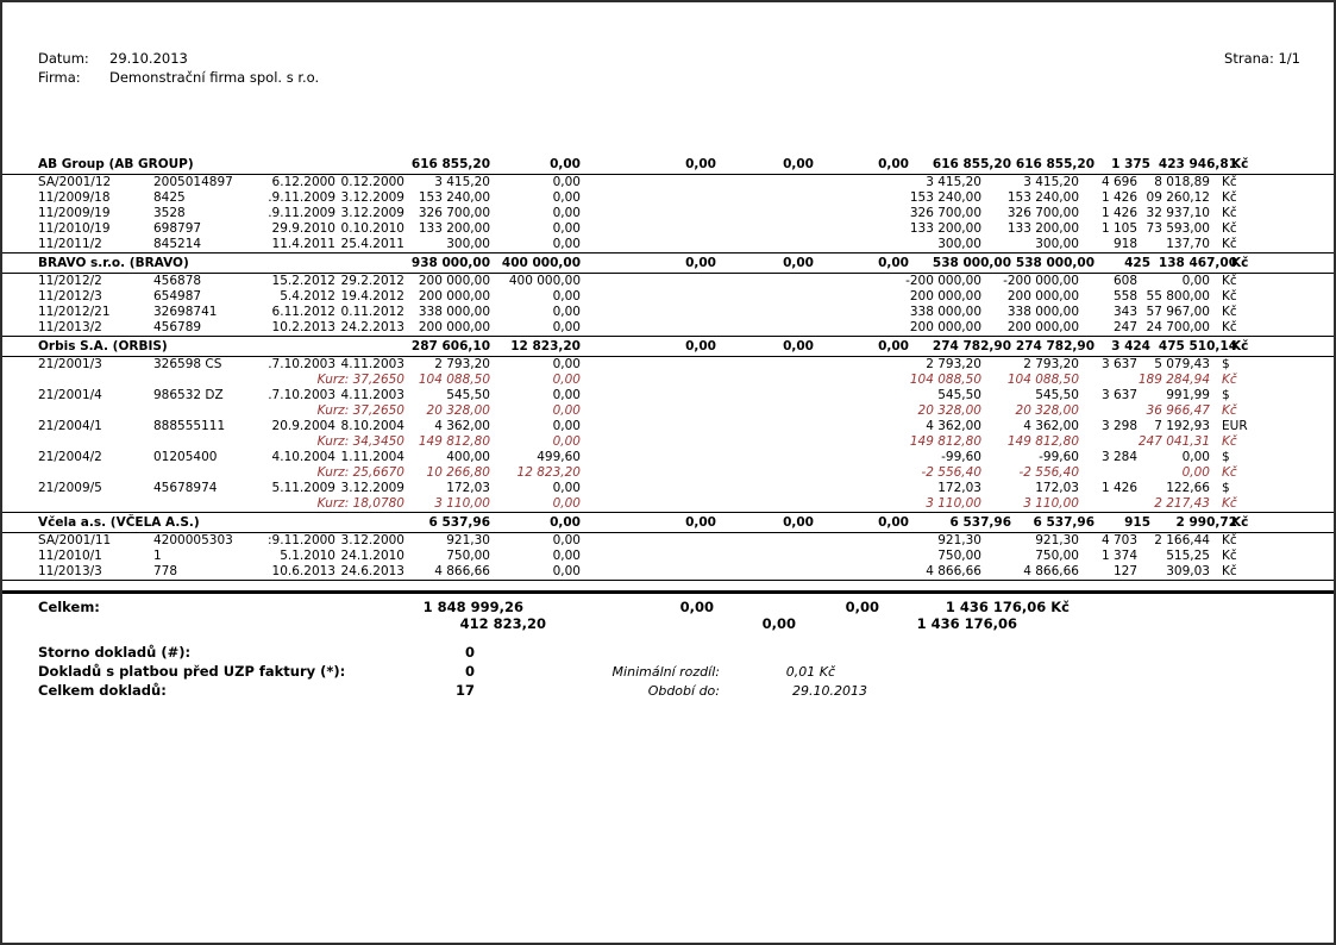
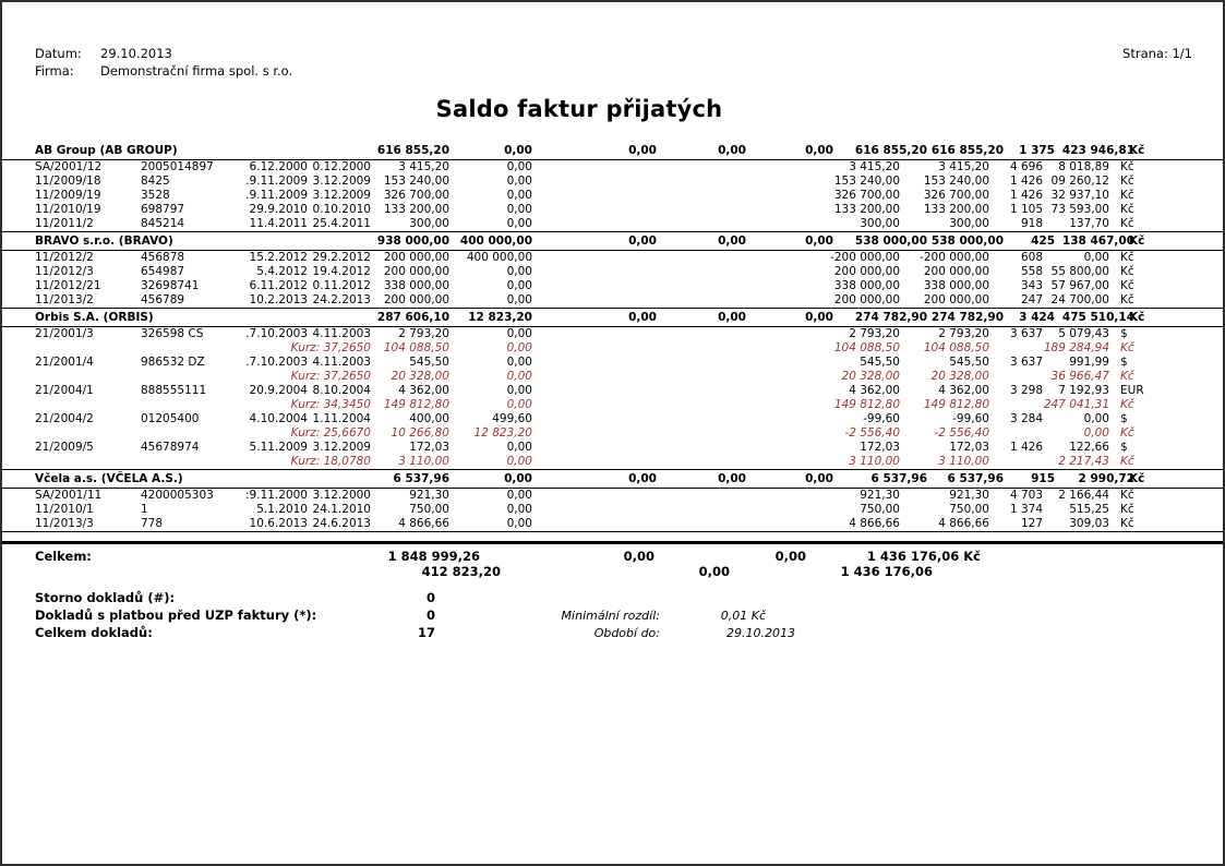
  Datum:
  29.10.2013
  Firma:
  Demonstrační firma spol. s r.o.
  Strana: 1/1
+ Saldo faktur přijatých
  AB Group (AB GROUP)
  616 855,20
  0,00
  0,00
  0,00
  0,00
  616 855,20
  616 855,20
  1 375
  423 946,81
  Kč
  SA/2001/12
  2005014897
  6.12.2000
  0.12.2000
  3 415,20
  0,00
  3 415,20
  3 415,20
  4 696
  8 018,89
  Kč
  11/2009/18
  8425
  .9.11.2009
  3.12.2009
  153 240,00
  0,00
  153 240,00
  153 240,00
  1 426
  09 260,12
  Kč
  11/2009/19
  3528
  .9.11.2009
  3.12.2009
  326 700,00
  0,00
  326 700,00
  326 700,00
  1 426
  32 937,10
  Kč
  11/2010/19
  698797
  29.9.2010
  0.10.2010
  133 200,00
  0,00
  133 200,00
  133 200,00
  1 105
  73 593,00
  Kč
  11/2011/2
  845214
  11.4.2011
  25.4.2011
  300,00
  0,00
  300,00
  300,00
  918
  137,70
  Kč
  BRAVO s.r.o. (BRAVO)
  938 000,00
  400 000,00
  0,00
  0,00
  0,00
  538 000,00
  538 000,00
  425
  138 467,00
  Kč
  11/2012/2
  456878
  15.2.2012
  29.2.2012
  200 000,00
  400 000,00
  -200 000,00
  -200 000,00
  608
  0,00
  Kč
  11/2012/3
  654987
  5.4.2012
  19.4.2012
  200 000,00
  0,00
  200 000,00
  200 000,00
  558
  55 800,00
  Kč
  11/2012/21
  32698741
  6.11.2012
  0.11.2012
  338 000,00
  0,00
  338 000,00
  338 000,00
  343
  57 967,00
  Kč
  11/2013/2
  456789
  10.2.2013
  24.2.2013
  200 000,00
  0,00
  200 000,00
  200 000,00
  247
  24 700,00
  Kč
  Orbis S.A. (ORBIS)
  287 606,10
  12 823,20
  0,00
  0,00
  0,00
  274 782,90
  274 782,90
  3 424
  475 510,14
  Kč
  21/2001/3
  326598 CS
  .7.10.2003
  4.11.2003
  2 793,20
  0,00
  2 793,20
  2 793,20
  3 637
  5 079,43
  $
  Kurz: 37,2650
  104 088,50
  0,00
  104 088,50
  104 088,50
  189 284,94
  Kč
  21/2001/4
  986532 DZ
  .7.10.2003
  4.11.2003
  545,50
  0,00
  545,50
  545,50
  3 637
  991,99
  $
  Kurz: 37,2650
  20 328,00
  0,00
  20 328,00
  20 328,00
  36 966,47
  Kč
  21/2004/1
  888555111
  20.9.2004
  8.10.2004
  4 362,00
  0,00
  4 362,00
  4 362,00
  3 298
  7 192,93
  EUR
  Kurz: 34,3450
  149 812,80
  0,00
  149 812,80
  149 812,80
  247 041,31
  Kč
  21/2004/2
  01205400
  4.10.2004
  1.11.2004
  400,00
  499,60
  -99,60
  -99,60
  3 284
  0,00
  $
  Kurz: 25,6670
  10 266,80
  12 823,20
  -2 556,40
  -2 556,40
  0,00
  Kč
  21/2009/5
  45678974
  5.11.2009
  3.12.2009
  172,03
  0,00
  172,03
  172,03
  1 426
  122,66
  $
  Kurz: 18,0780
  3 110,00
  0,00
  3 110,00
  3 110,00
  2 217,43
  Kč
  Včela a.s. (VČELA A.S.)
  6 537,96
  0,00
  0,00
  0,00
  0,00
  6 537,96
  6 537,96
  915
  2 990,72
  Kč
  SA/2001/11
  4200005303
  :9.11.2000
  3.12.2000
  921,30
  0,00
  921,30
  921,30
  4 703
  2 166,44
  Kč
  11/2010/1
  1
  5.1.2010
  24.1.2010
  750,00
  0,00
  750,00
  750,00
  1 374
  515,25
  Kč
  11/2013/3
  778
  10.6.2013
  24.6.2013
  4 866,66
  0,00
  4 866,66
  4 866,66
  127
  309,03
  Kč
  Celkem:
  1 848 999,26
  0,00
  0,00
  1 436 176,06 Kč
  412 823,20
  0,00
  1 436 176,06
  Storno dokladů (#):
  0
  Dokladů s platbou před UZP faktury (*):
  0
  Minimální rozdíl:
  0,01 Kč
  Celkem dokladů:
  17
  Období do:
  29.10.2013
